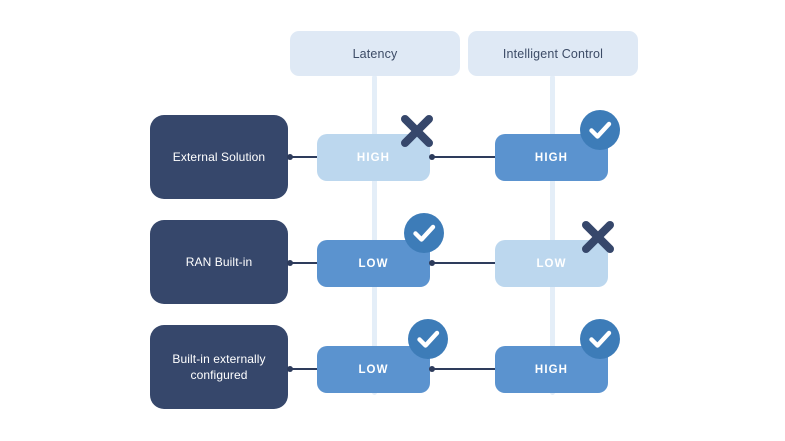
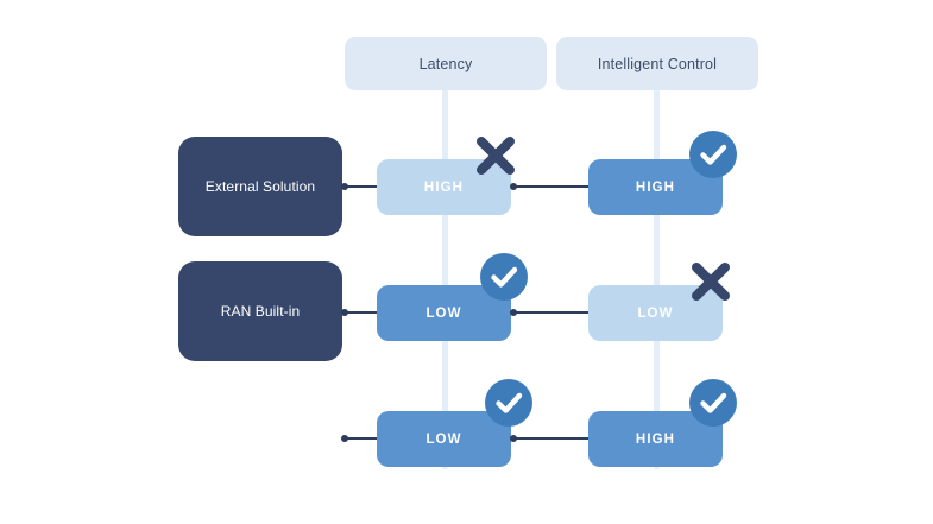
  Latency
  Intelligent Control
  External Solution
  HIGH
  HIGH
  RAN Built-in
  LOW
  LOW
- Built-in externally
- configured
  LOW
  HIGH
